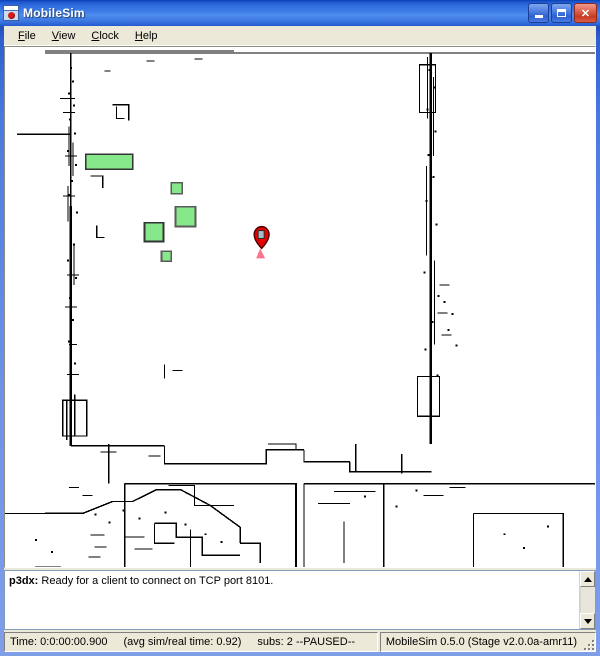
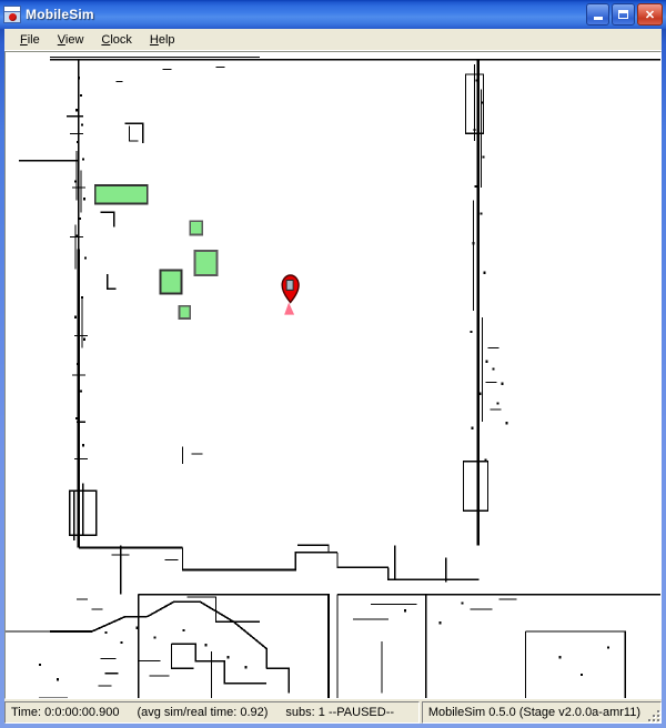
  MobileSim
  ✕
  File
  View
  Clock
  Help
- p3dx: Ready for a client to connect on TCP port 8101.
  Time: 0:0:00:00.900
  (avg sim/real time: 0.92)
- subs: 2 --PAUSED--
+ subs: 1 --PAUSED--
  MobileSim 0.5.0 (Stage v2.0.0a-amr11)
